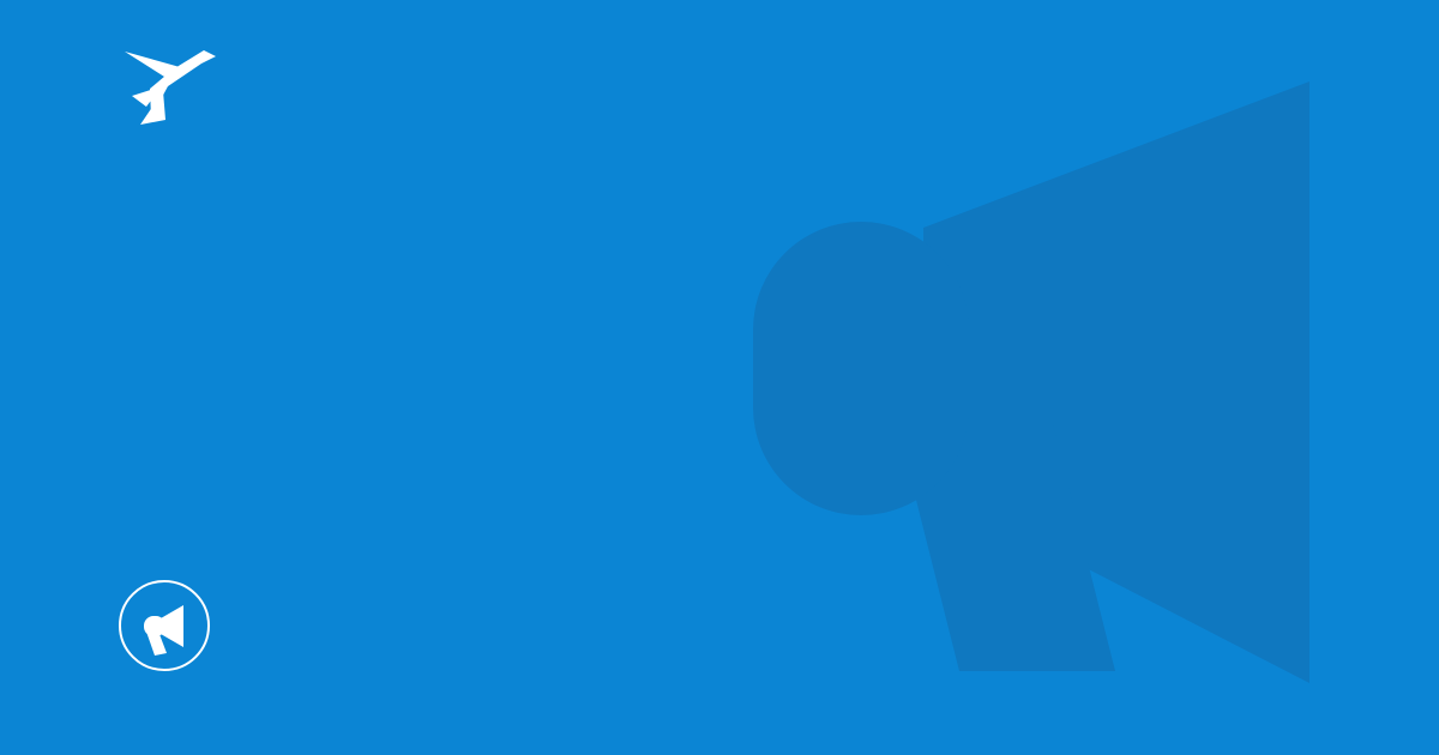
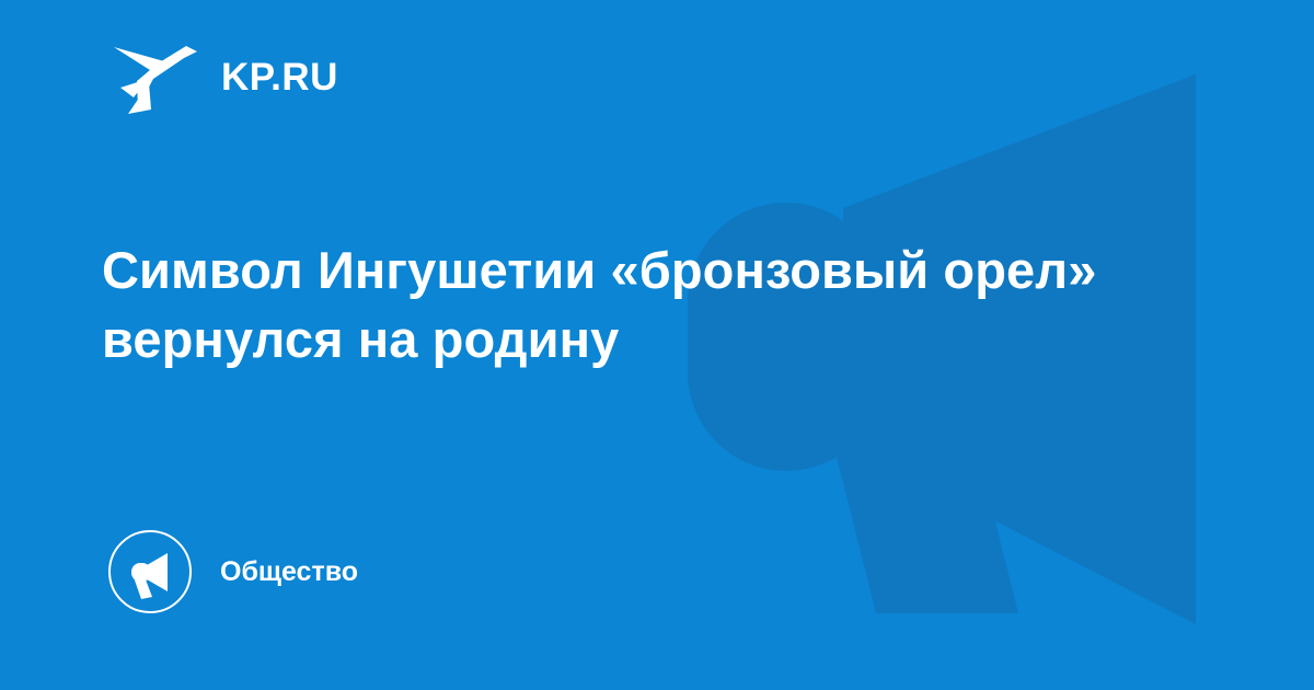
+ KP.RU
+ Символ Ингушетии «бронзовый орел» вернулся на родину
+ Общество
